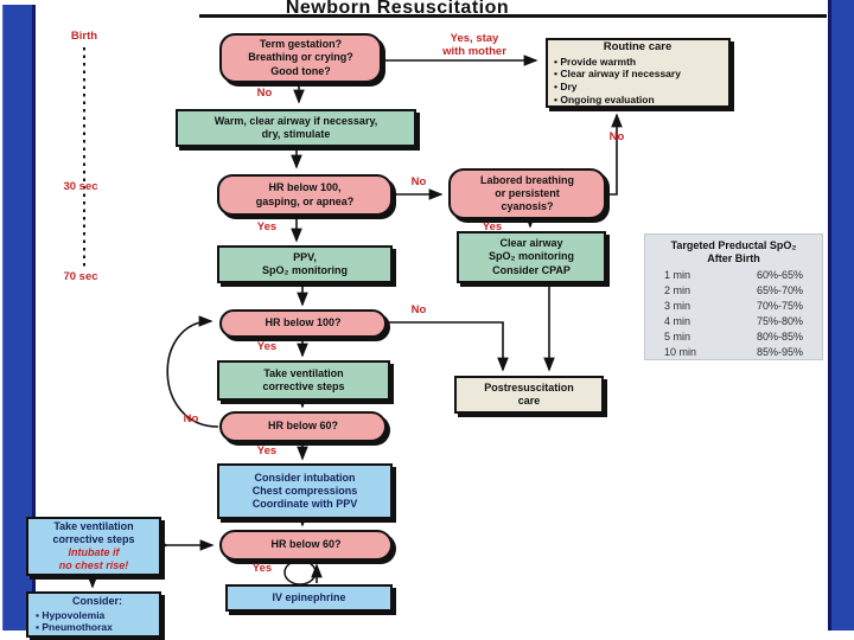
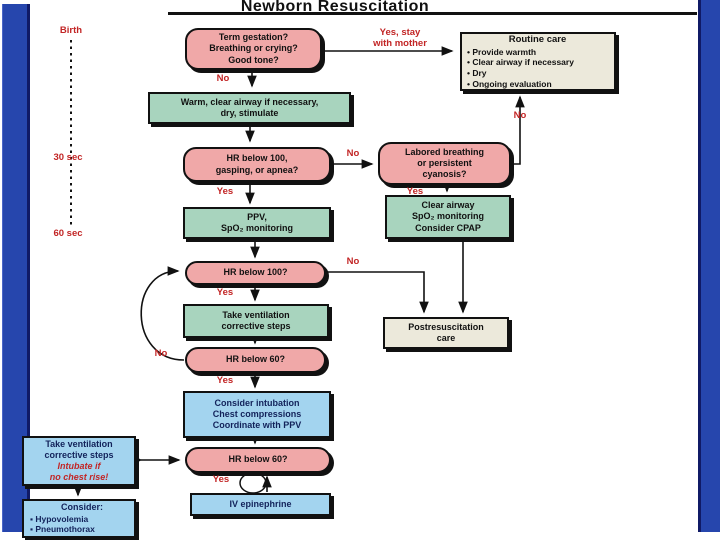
  Newborn Resuscitation
  Birth
  30 sec
- 70 sec
+ 60 sec
  Term gestation?
  Breathing or crying?
  Good tone?
  Yes, stay
  with mother
  Routine care
  Provide warmth
  Clear airway if necessary
  Dry
  Ongoing evaluation
  No
  Warm, clear airway if necessary,
  dry, stimulate
  HR below 100,
  gasping, or apnea?
  No
  No
  Labored breathing
  or persistent
  cyanosis?
  Yes
  Yes
  PPV,
  SpO₂ monitoring
  Clear airway
  SpO₂ monitoring
  Consider CPAP
  HR below 100?
  No
  Yes
- Targeted Preductal SpO₂
- After Birth
- 1 min
- 60%-65%
- 2 min
- 65%-70%
- 3 min
- 70%-75%
- 4 min
- 75%-80%
- 5 min
- 80%-85%
- 10 min
- 85%-95%
  Take ventilation
  corrective steps
  HR below 60?
  No
  Yes
  Consider intubation
  Chest compressions
  Coordinate with PPV
  Postresuscitation
  care
  HR below 60?
  Yes
  IV epinephrine
  Take ventilation
  corrective steps
  Intubate if
  no chest rise!
  Consider:
  Hypovolemia
  Pneumothorax
